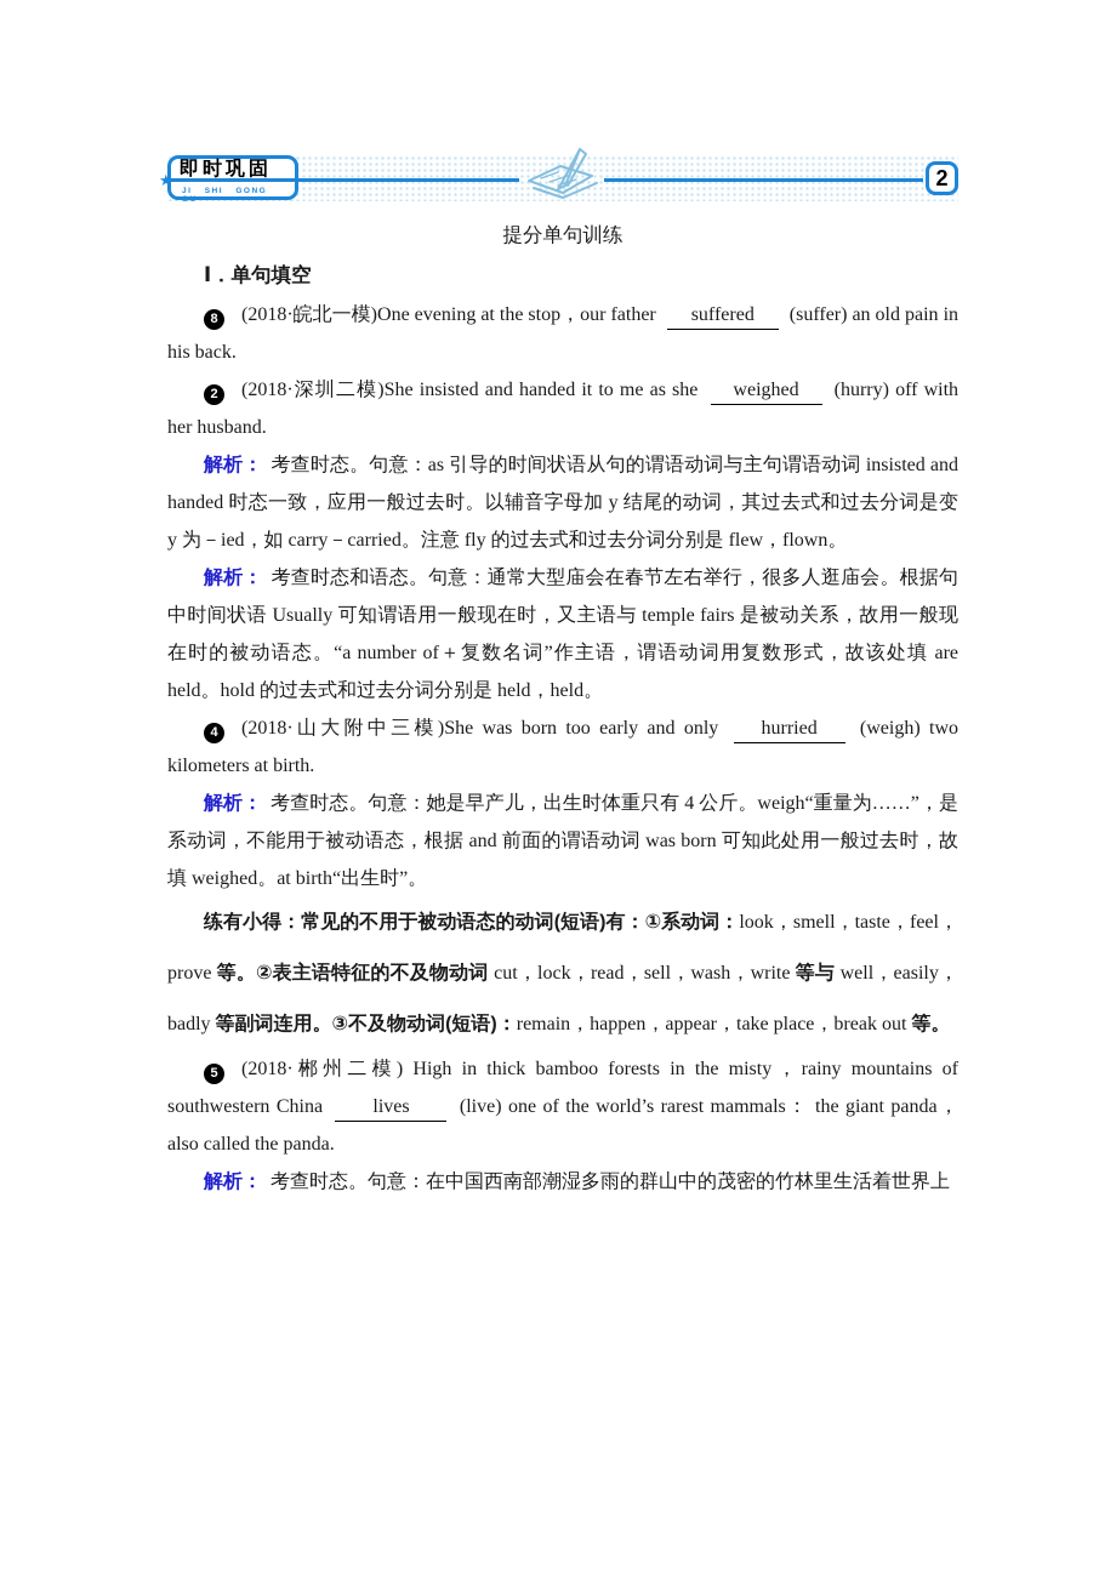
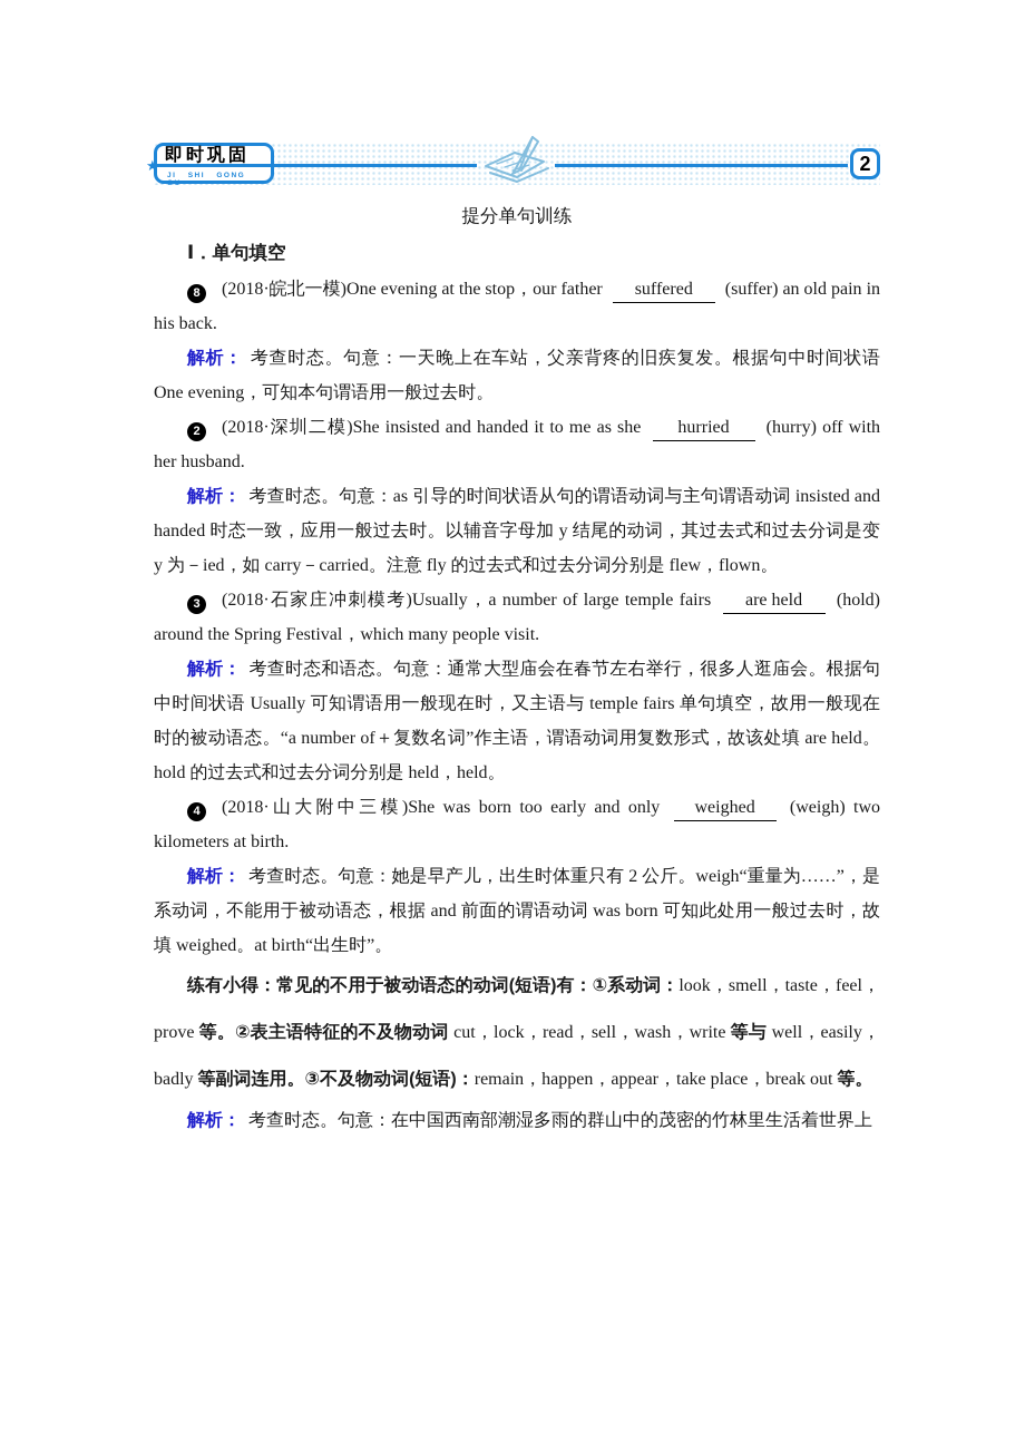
  即时巩固
  ★
  2
  提分单句训练
  Ⅰ．单句填空
  8 (2018·皖北一模)One evening at the stop，our father suffered (suffer) an old pain in his back.
+ 解析： 考查时态。句意：一天晚上在车站，父亲背疼的旧疾复发。根据句中时间状语 One evening，可知本句谓语用一般过去时。
- 2 (2018·深圳二模)She insisted and handed it to me as she weighed (hurry) off with her husband.
+ 2 (2018·深圳二模)She insisted and handed it to me as she hurried (hurry) off with her husband.
  解析： 考查时态。句意：as 引导的时间状语从句的谓语动词与主句谓语动词 insisted and handed 时态一致，应用一般过去时。以辅音字母加 y 结尾的动词，其过去式和过去分词是变 y 为－ied，如 carry－carried。注意 fly 的过去式和过去分词分别是 flew，flown。
+ 3 (2018·石家庄冲刺模考)Usually，a number of large temple fairs are held (hold) around the Spring Festival，which many people visit.
- 解析： 考查时态和语态。句意：通常大型庙会在春节左右举行，很多人逛庙会。根据句中时间状语 Usually 可知谓语用一般现在时，又主语与 temple fairs 是被动关系，故用一般现在时的被动语态。“a number of＋复数名词”作主语，谓语动词用复数形式，故该处填 are held。hold 的过去式和过去分词分别是 held，held。
+ 解析： 考查时态和语态。句意：通常大型庙会在春节左右举行，很多人逛庙会。根据句中时间状语 Usually 可知谓语用一般现在时，又主语与 temple fairs 单句填空，故用一般现在时的被动语态。“a number of＋复数名词”作主语，谓语动词用复数形式，故该处填 are held。hold 的过去式和过去分词分别是 held，held。
- 4 (2018·山大附中三模)She was born too early and only hurried (weigh) two kilometers at birth.
+ 4 (2018·山大附中三模)She was born too early and only weighed (weigh) two kilometers at birth.
- 解析： 考查时态。句意：她是早产儿，出生时体重只有 4 公斤。weigh“重量为……”，是系动词，不能用于被动语态，根据 and 前面的谓语动词 was born 可知此处用一般过去时，故填 weighed。at birth“出生时”。
+ 解析： 考查时态。句意：她是早产儿，出生时体重只有 2 公斤。weigh“重量为……”，是系动词，不能用于被动语态，根据 and 前面的谓语动词 was born 可知此处用一般过去时，故填 weighed。at birth“出生时”。
  练有小得：常见的不用于被动语态的动词(短语)有：①系动词：look，smell，taste，feel，prove 等。②表主语特征的不及物动词 cut，lock，read，sell，wash，write 等与 well，easily，badly 等副词连用。③不及物动词(短语)：remain，happen，appear，take place，break out 等。
- 5 (2018·郴州二模) High in thick bamboo forests in the misty，rainy mountains of southwestern China lives (live) one of the world’s rarest mammals： the giant panda，also called the panda.
  解析： 考查时态。句意：在中国西南部潮湿多雨的群山中的茂密的竹林里生活着世界上
